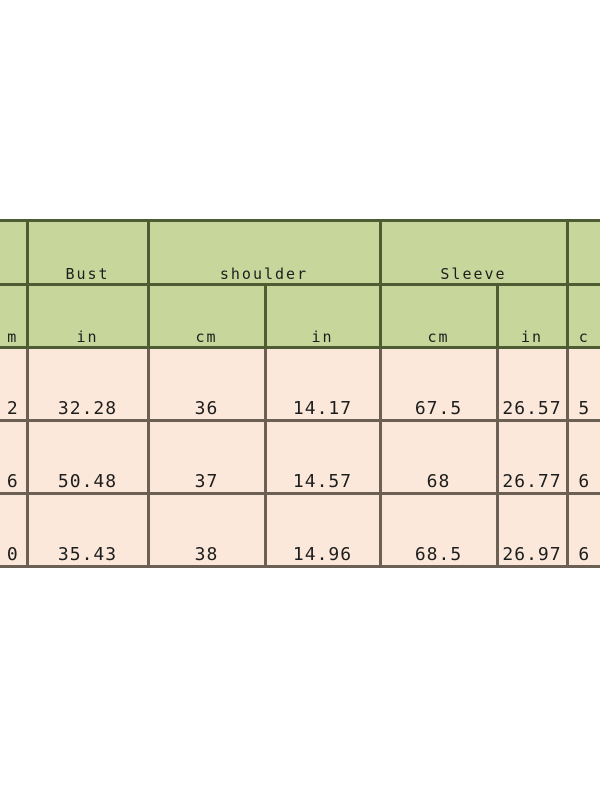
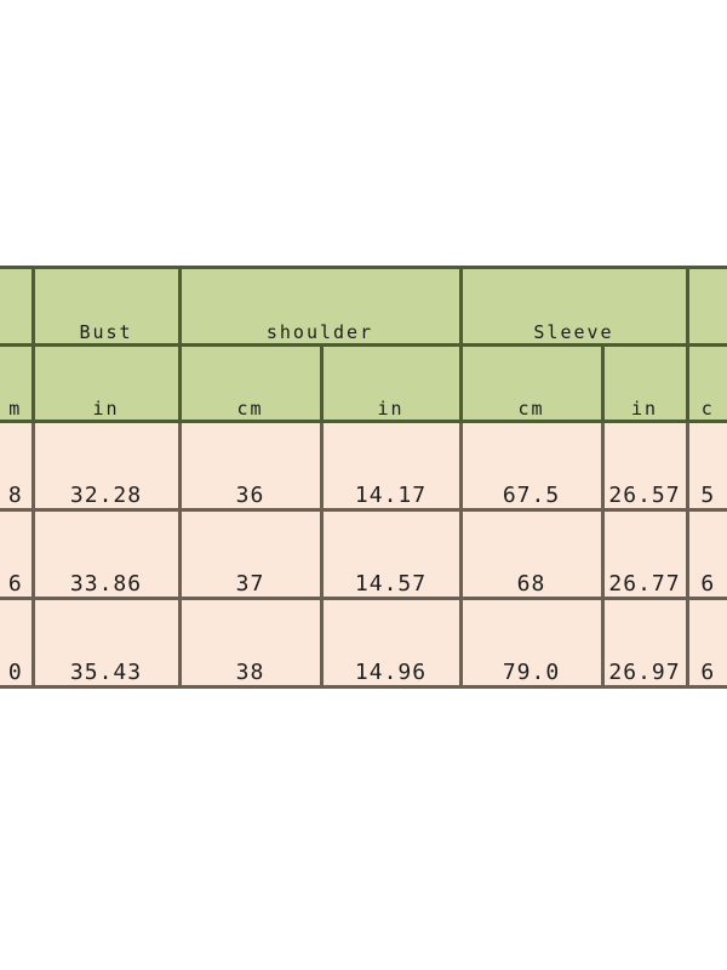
  	Bust	shoulder	Sleeve
  m	in	cm	in	cm	in	c
- 2	32.28	36	14.17	67.5	26.57	5
+ 8	32.28	36	14.17	67.5	26.57	5
- 6	50.48	37	14.57	68	26.77	6
+ 6	33.86	37	14.57	68	26.77	6
- 0	35.43	38	14.96	68.5	26.97	6
+ 0	35.43	38	14.96	79.0	26.97	6
